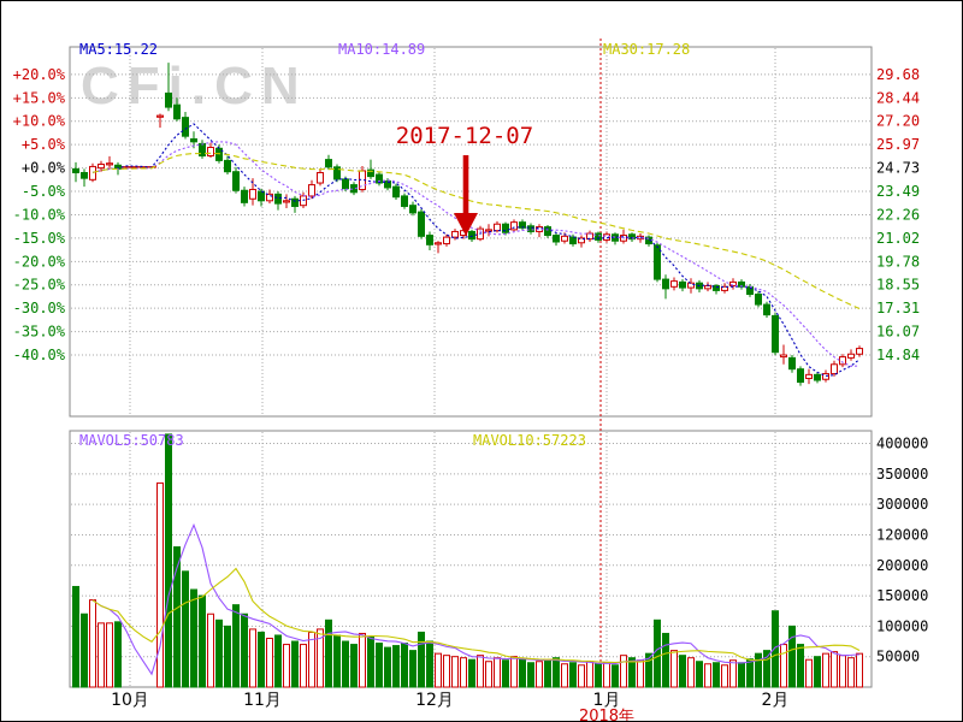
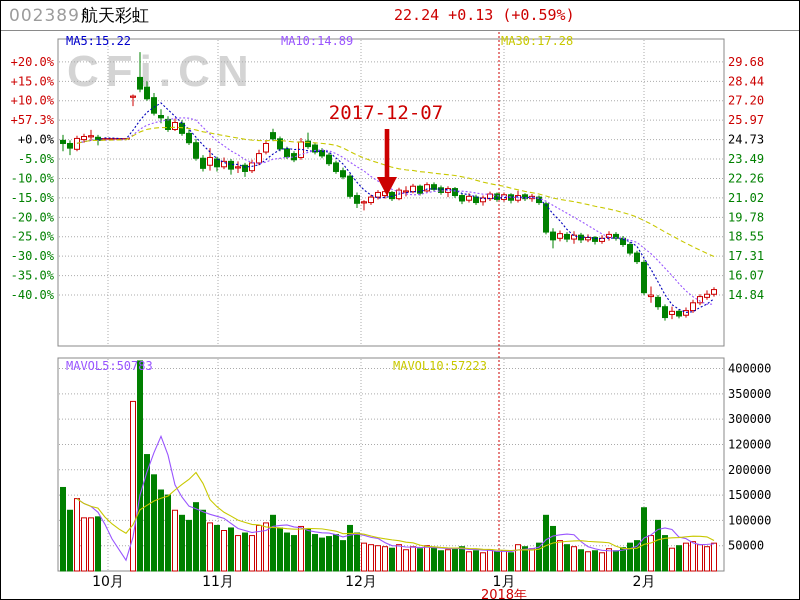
+ 002389
+ 航天彩虹
+ 22.24 +0.13 (+0.59%)
  CFi.CN
  MA5:15.22
  MA10:14.89
  MA30:17.28
  MAVOL5:50783
  MAVOL10:57223
  2017-12-07
  10月
  11月
  12月
  1月
  2月
  2018年
  +20.0%
  +15.0%
  +10.0%
- +5.0%
+ +57.3%
  +0.0%
  -5.0%
  -10.0%
  -15.0%
  -20.0%
  -25.0%
  -30.0%
  -35.0%
  -40.0%
  29.68
  28.44
  27.20
  25.97
  24.73
  23.49
  22.26
  21.02
  19.78
  18.55
  17.31
  16.07
  14.84
  400000
  350000
  300000
  120000
  200000
  150000
  100000
  50000
